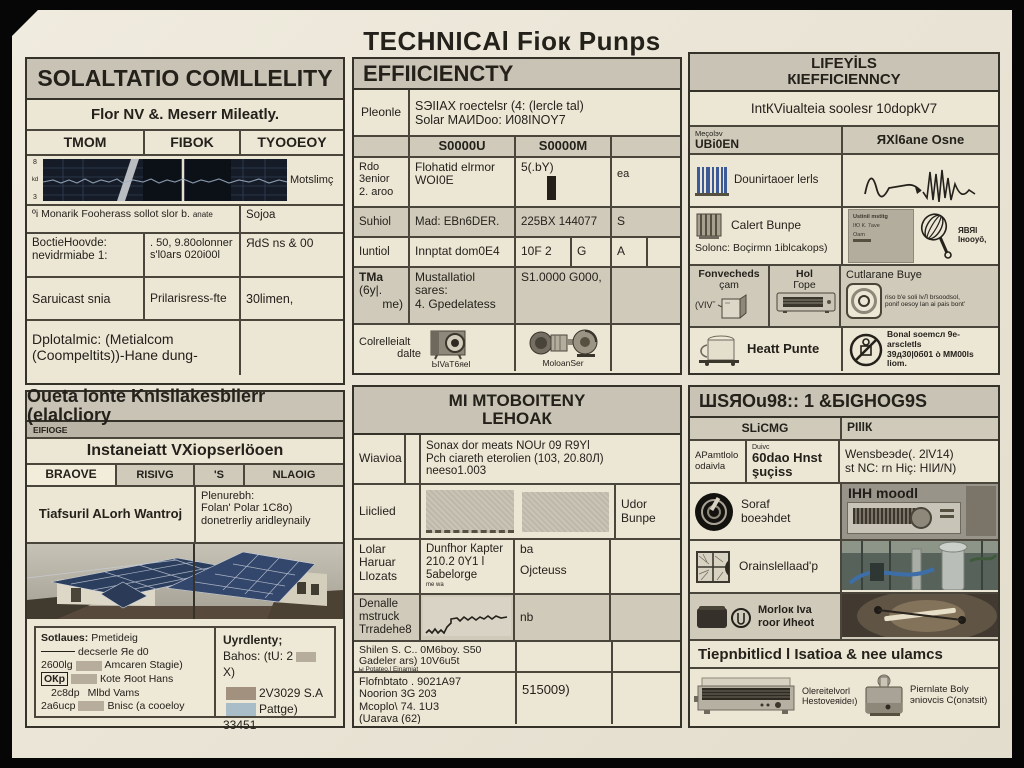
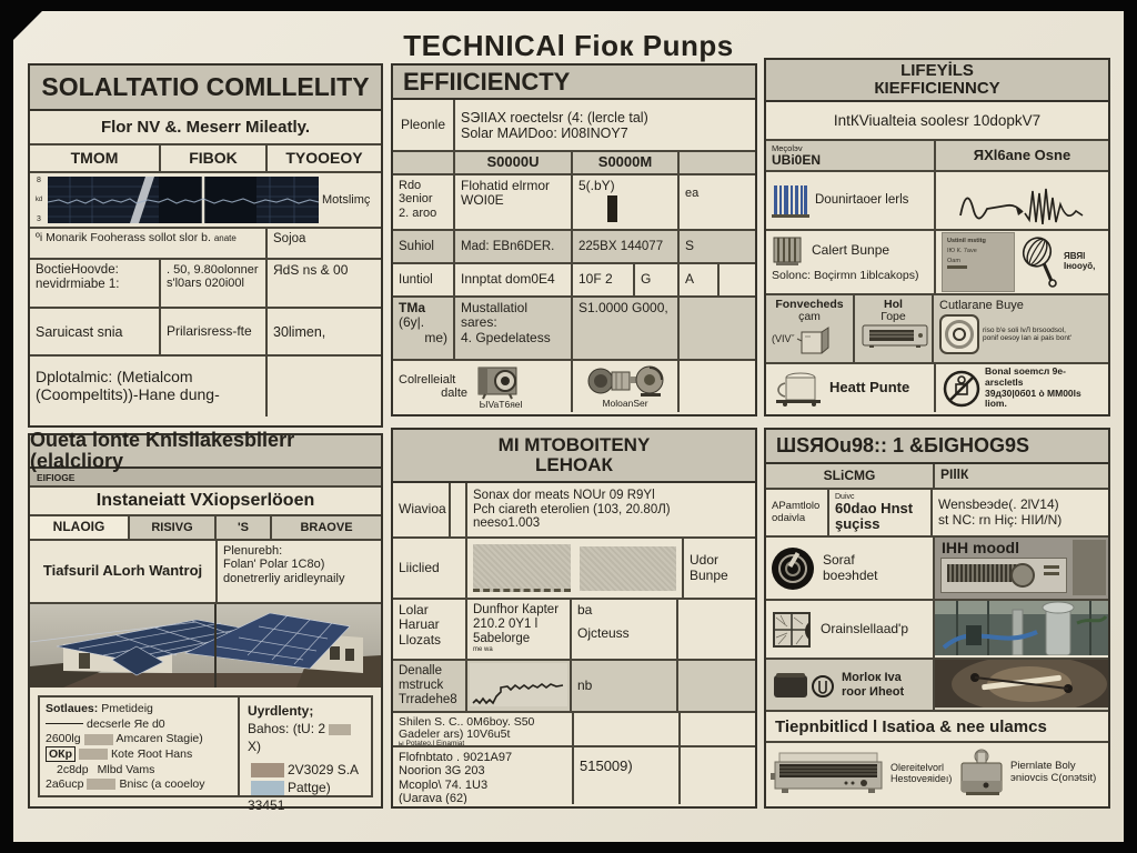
  TECHNICAl Fioк Punps
  SOLALTATIO COMLLELITY
  Flor NV &. Meserr Mileatly.
  TMOM
  FIBOK
  TYOOEOY
  Motslimç
  ºi Monarik Fooherass sollot slor b. anate
  Sojoa
  BoctieHoovde: nevidrmiabe 1:
  . 50, 9.80olonner s'l0ars 020i00l
  ЯdS ns & 00
  Saruicast snia
  Prilarisress-fte
  30limen,
  Dplotalmic: (Metialcom (Coompeltits))-Hane dung-
  Oueta lonte Knlsllakesblierr (elalcliory
  EIFIOGE
  Instaneiatt VXiopserlöoen
- BRAOVE
+ NLAOIG
  RISIVG
  'S
- NLAOIG
+ BRAOVE
  Tiafsuril ALorh Wantroj
  Plenurebh:
  Folan' Polar 1C8o)
  donetrerliy aridleynaily
  Sotlaues: Pmetideig
  decserle Яe d0
  2600lg Amcaren Stagie)
  OКp Кote Яoot Hans
  2c8dp Mlbd Vams
  2a6ucp Bnisc (a cooeloy
  Uyrdlenty;
  Bahos: (tU: 2Х)
  2V3029 S.A
  Pattge) 33451
  EFFIICIENCTY
  Pleonle
  SЭIIAX roectelsr (4: (lercle tal)
  Solar MAИDoo: И08INOY7
  S0000U
  S0000M
  Rdo
  3enior
  2. aroo
  Flohatid elrmor
  WOI0E
  5(.bY)
  ea
  Suhiol
  Mad: EBn6DER.
  225BX 144077
  S
  Iuntiol
  Innptat dom0E4
  10F 2
  G
  A
  TMa
  (6y|.
  me)
  Mustallatiol sares:
  4. Gpedelatess
  S1.0000 G000,
  Colrelleialt
  dalte
  ЬIVaT6яel
  MoloanЅer
  MI MTOBOITENY
  LEHOAК
  Wiavioa
  Sonax dor meats NOUr 09 R9Yl
  Pch ciareth eterolien (103, 20.80Л)
  neeso1.003
  Liiclied
  Udor
  Bunpe
  Lolar
  Haruar
  Llozats
  Dunfhor Кapter
  210.2 0Y1 l
  5abelorge
  ba
  Ojcteuss
  Denalle
  mstruck
  Trradehe8
  nb
  Shilen S. C.. 0M6boy. S50
  Gadeler ars) 10V6u5t
  Flofnbtato . 9021A97
  Noorion 3G 203
  Mcoplo\ 74. 1U3
  (Uarava (62)
  515009)
  LIFEYİLS
  КIEFFICIENNCY
  IntКViualteia soolesr 10dopkV7
  Meçolэv
  UBi0EN
  ЯXl6ane Osne
  Dounirtaoer lerls
  Calert Bunpe
  Solonc: Boçirmn 1iblcakops)
  ЯВЯl
  Iнooyŏ,
  Fonvecheds
  çam
  (VIVˇ
  Ноl
  Горе
  Cutlarane Buye
  Heatt Punte
  Bonal soemcл 9e-arscletls
  39д30|0б01 ò MM00ls liom.
  ШЅЯOu98:: 1 &БIGНOG9S
  SLiCMG
  PIllК
  APamtlolo
  odaivla
  60dao Hnst
  şuçiss
  Wensbeэde(. 2lV14)
  st NC: rn Hiç: НIИ/N)
  Soraf
  boeэhdet
  IHH moodl
  Orainslellaad'p
  Morloк Iva
  roor Иheot
  Tiepnbitlicd l Isatioa & nee ulamcs
  Olereitelvorl
  Нestoveяideı)
  Piernlate Boly
  эniovcis C(onэtsit)
